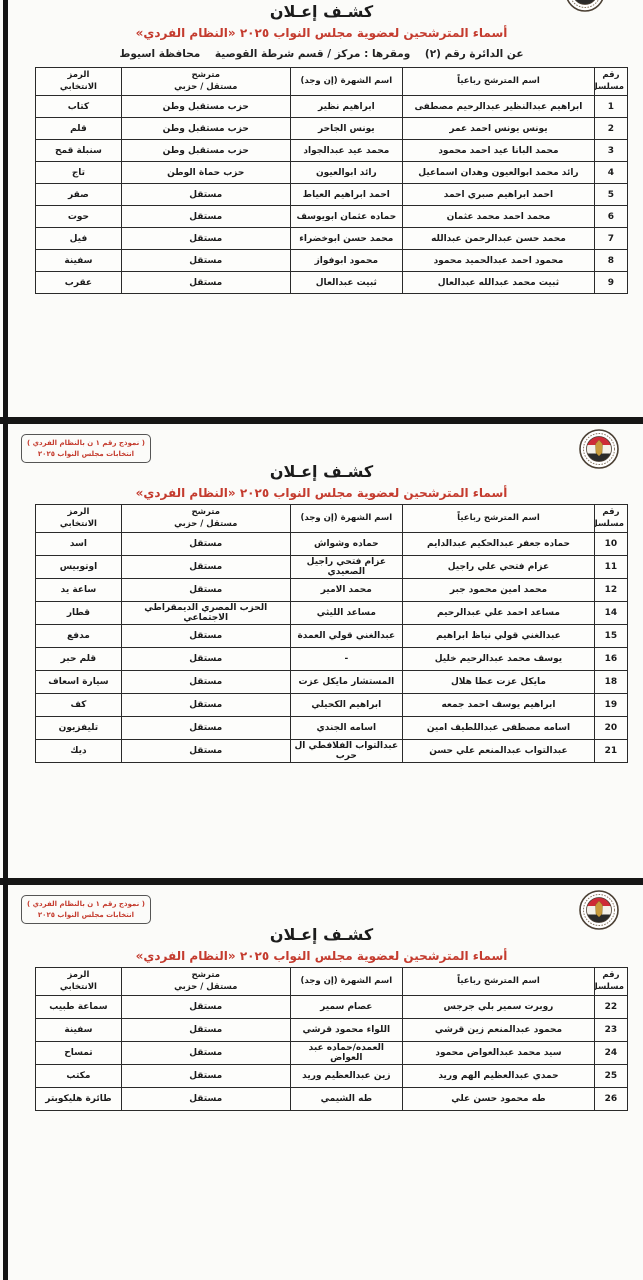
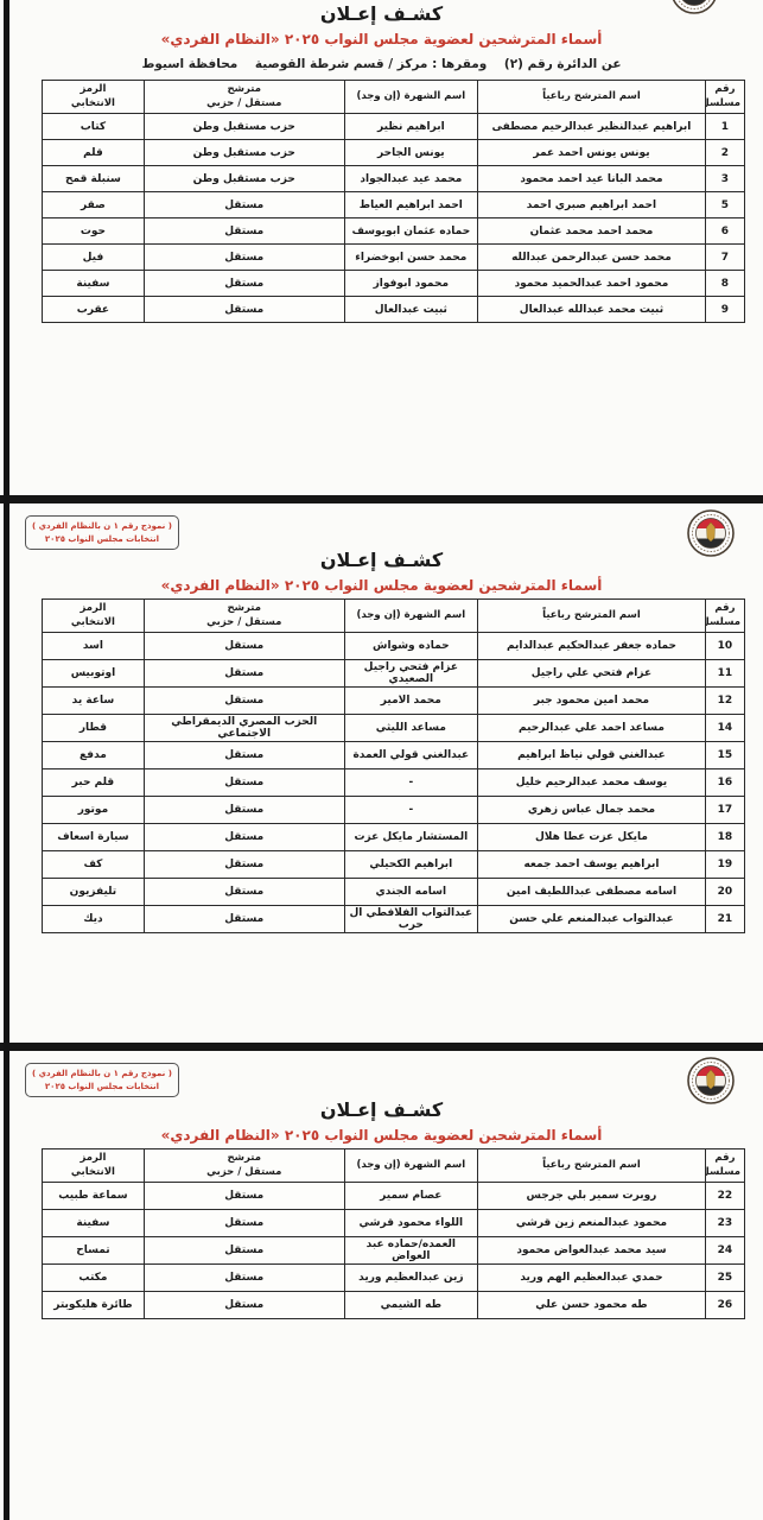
  كشـف إعـلان
  أسماء المترشحين لعضوية مجلس النواب ٢٠٢٥ «النظام الفردي»
  عن الدائرة رقم (٢) ومقرها : مركز / قسم شرطة القوصية محافظة اسيوط
  رقم مسلسل	اسم المترشح رباعياً	اسم الشهرة (إن وجد)	مترشح مستقل / حزبي	الرمز الانتخابي
  1	ابراهيم عبدالنظير عبدالرحيم مصطفى	ابراهيم نظير	حزب مستقبل وطن	كتاب
  2	يونس يونس احمد عمر	يونس الجاحر	حزب مستقبل وطن	قلم
  3	محمد البانا عيد احمد محمود	محمد عيد عبدالجواد	حزب مستقبل وطن	سنبلة قمح
- 4	رائد محمد ابوالعيون وهدان اسماعيل	رائد ابوالعيون	حزب حماة الوطن	تاج
  5	احمد ابراهيم صبري احمد	احمد ابراهيم العياط	مستقل	صقر
  6	محمد احمد محمد عثمان	حماده عثمان ابويوسف	مستقل	حوت
  7	محمد حسن عبدالرحمن عبدالله	محمد حسن ابوخضراء	مستقل	فيل
  8	محمود احمد عبدالحميد محمود	محمود ابوفواز	مستقل	سفينة
  9	ثبيت محمد عبدالله عبدالعال	ثبيت عبدالعال	مستقل	عقرب
  ( نموذج رقم ١ ن بالنظام الفردي )
  انتخابات مجلس النواب ٢٠٢٥
  كشـف إعـلان
  أسماء المترشحين لعضوية مجلس النواب ٢٠٢٥ «النظام الفردي»
  رقم مسلسل	اسم المترشح رباعياً	اسم الشهرة (إن وجد)	مترشح مستقل / حزبي	الرمز الانتخابي
  10	حماده جعفر عبدالحكيم عبدالدايم	حماده وشواش	مستقل	اسد
  11	عزام فتحي علي راجيل	عزام فتحي راجيل الصعيدي	مستقل	اوتوبيس
  12	محمد امين محمود جبر	محمد الامير	مستقل	ساعة يد
  14	مساعد احمد علي عبدالرحيم	مساعد الليثي	الحزب المصري الديمقراطي الاجتماعي	قطار
  15	عبدالغني قولي نياظ ابراهيم	عبدالغني قولي العمدة	مستقل	مدفع
  16	يوسف محمد عبدالرحيم خليل	-	مستقل	قلم حبر
+ 17	محمد جمال عباس زهري	-	مستقل	موتور
  18	مايكل عزت عطا هلال	المستشار مايكل عزت	مستقل	سيارة اسعاف
  19	ابراهيم يوسف احمد جمعه	ابراهيم الكحيلي	مستقل	كف
  20	اسامه مصطفى عبداللطيف امين	اسامه الجندي	مستقل	تليفزيون
  21	عبدالتواب عبدالمنعم علي حسن	عبدالتواب الفلافطي ال حرب	مستقل	ديك
  ( نموذج رقم ١ ن بالنظام الفردي )
  انتخابات مجلس النواب ٢٠٢٥
  كشـف إعـلان
  أسماء المترشحين لعضوية مجلس النواب ٢٠٢٥ «النظام الفردي»
  رقم مسلسل	اسم المترشح رباعياً	اسم الشهرة (إن وجد)	مترشح مستقل / حزبي	الرمز الانتخابي
  22	روبرت سمير بلي جرجس	عصام سمير	مستقل	سماعة طبيب
  23	محمود عبدالمنعم زين قرشي	اللواء محمود قرشي	مستقل	سفينة
  24	سيد محمد عبدالعواض محمود	العمده/حماده عبد العواض	مستقل	تمساح
  25	حمدي عبدالعظيم الهم وريد	زين عبدالعظيم وريد	مستقل	مكتب
  26	طه محمود حسن علي	طه الشيمي	مستقل	طائرة هليكوبتر
